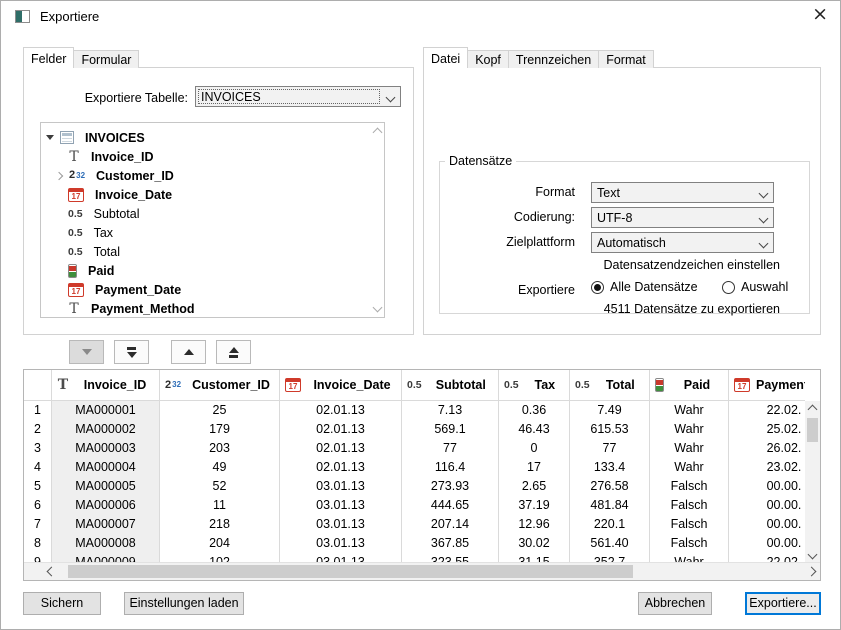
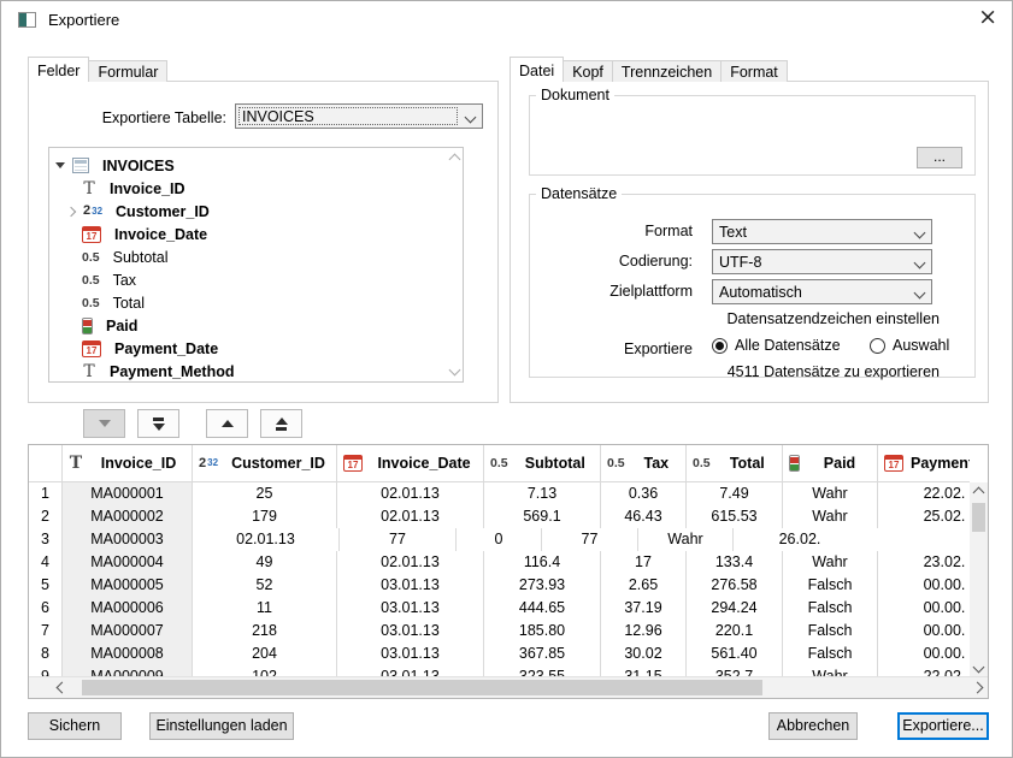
  Exportiere
  ×
  Felder
  Formular
  Exportiere Tabelle:
  INVOICES
  INVOICES
  T
  Invoice_ID
  2
  32
  Customer_ID
  17
  Invoice_Date
  0.5
  Subtotal
  0.5
  Tax
  0.5
  Total
  Paid
  17
  Payment_Date
  T
  Payment_Method
  Datei
  Kopf
  Trennzeichen
  Format
+ Dokument
+ ...
  Datensätze
  Format
  Text
  Codierung:
  UTF-8
  Zielplattform
  Automatisch
  Datensatzendzeichen einstellen
  Exportiere
  Alle Datensätze
  Auswahl
  4511 Datensätze zu exportieren
  T
  Invoice_ID
  2
  32
  Customer_ID
  17
  Invoice_Date
  0.5
  Subtotal
  0.5
  Tax
  0.5
  Total
  Paid
  17
  1
  MA000001
  25
  02.01.13
  7.13
  0.36
  7.49
  Wahr
  22.02.
  2
  MA000002
  179
  02.01.13
  569.1
  46.43
  615.53
  Wahr
  25.02.
  3
  MA000003
- 203
  02.01.13
  77
  0
  77
  Wahr
  26.02.
  4
  MA000004
  49
  02.01.13
  116.4
  17
  133.4
  Wahr
  23.02.
  5
  MA000005
  52
  03.01.13
  273.93
  2.65
  276.58
  Falsch
  00.00.
  6
  MA000006
  11
  03.01.13
  444.65
  37.19
- 481.84
+ 294.24
  Falsch
  00.00.
  7
  MA000007
  218
  03.01.13
- 207.14
+ 185.80
  12.96
  220.1
  Falsch
  00.00.
  8
  MA000008
  204
  03.01.13
  367.85
  30.02
  561.40
  Falsch
  00.00.
  Sichern
  Einstellungen laden
  Abbrechen
  Exportiere...
